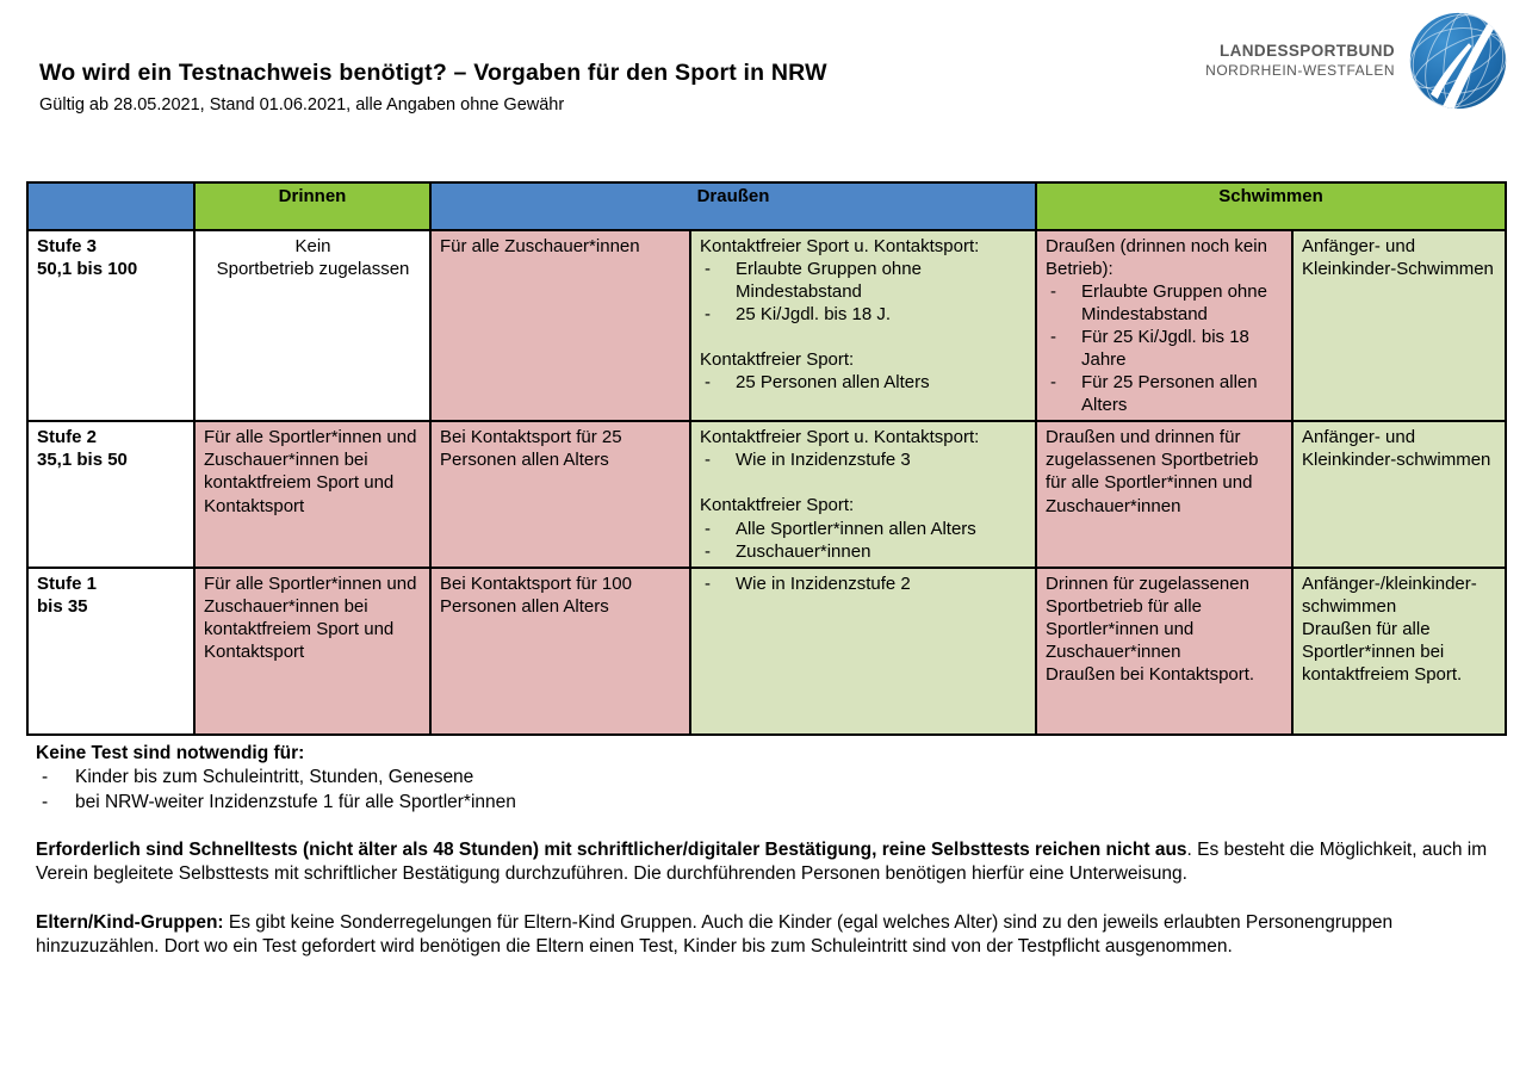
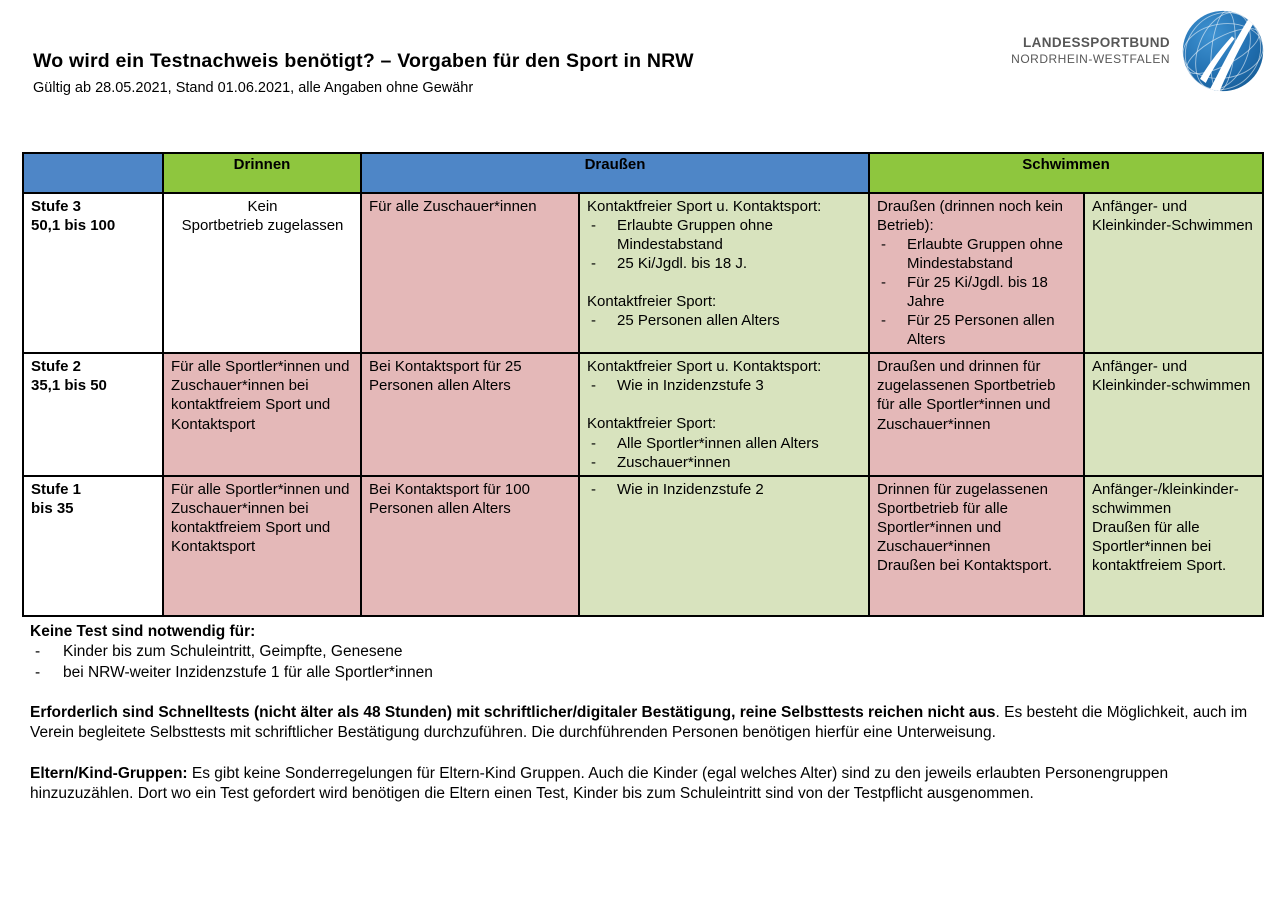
  Wo wird ein Testnachweis benötigt? – Vorgaben für den Sport in NRW
  Gültig ab 28.05.2021, Stand 01.06.2021, alle Angaben ohne Gewähr
  LANDESSPORTBUND
  NORDRHEIN-WESTFALEN
  	Drinnen	Draußen	Schwimmen
  Stufe 350,1 bis 100	KeinSportbetrieb zugelassen	Für alle Zuschauer*innen	Kontaktfreier Sport u. Kontaktsport:- Erlaubte Gruppen ohne Mindestabstand- 25 Ki/Jgdl. bis 18 J.Kontaktfreier Sport:- 25 Personen allen Alters	Draußen (drinnen noch kein Betrieb):- Erlaubte Gruppen ohne Mindestabstand- Für 25 Ki/Jgdl. bis 18 Jahre- Für 25 Personen allen Alters	Anfänger- und Kleinkinder-Schwimmen
  Stufe 235,1 bis 50	Für alle Sportler*innen und Zuschauer*innen bei kontaktfreiem Sport und Kontaktsport	Bei Kontaktsport für 25 Personen allen Alters	Kontaktfreier Sport u. Kontaktsport:- Wie in Inzidenzstufe 3Kontaktfreier Sport:- Alle Sportler*innen allen Alters- Zuschauer*innen	Draußen und drinnen für zugelassenen Sportbetrieb für alle Sportler*innen und Zuschauer*innen	Anfänger- und Kleinkinder-schwimmen
  Stufe 1bis 35	Für alle Sportler*innen und Zuschauer*innen bei kontaktfreiem Sport und Kontaktsport	Bei Kontaktsport für 100 Personen allen Alters	- Wie in Inzidenzstufe 2	Drinnen für zugelassenen Sportbetrieb für alle Sportler*innen und Zuschauer*innenDraußen bei Kontaktsport.	Anfänger-/kleinkinder-schwimmenDraußen für alle Sportler*innen bei kontaktfreiem Sport.
  Keine Test sind notwendig für:
  -
- Kinder bis zum Schuleintritt, Stunden, Genesene
+ Kinder bis zum Schuleintritt, Geimpfte, Genesene
  -
  bei NRW-weiter Inzidenzstufe 1 für alle Sportler*innen
  Erforderlich sind Schnelltests (nicht älter als 48 Stunden) mit schriftlicher/digitaler Bestätigung, reine Selbsttests reichen nicht aus. Es besteht die Möglichkeit, auch im Verein begleitete Selbsttests mit schriftlicher Bestätigung durchzuführen. Die durchführenden Personen benötigen hierfür eine Unterweisung.
  Eltern/Kind-Gruppen: Es gibt keine Sonderregelungen für Eltern-Kind Gruppen. Auch die Kinder (egal welches Alter) sind zu den jeweils erlaubten Personengruppen hinzuzuzählen. Dort wo ein Test gefordert wird benötigen die Eltern einen Test, Kinder bis zum Schuleintritt sind von der Testpflicht ausgenommen.
